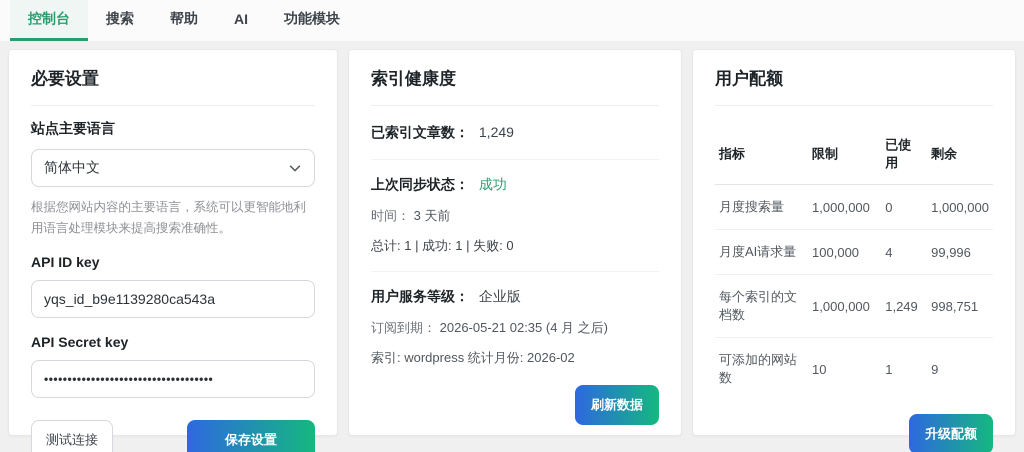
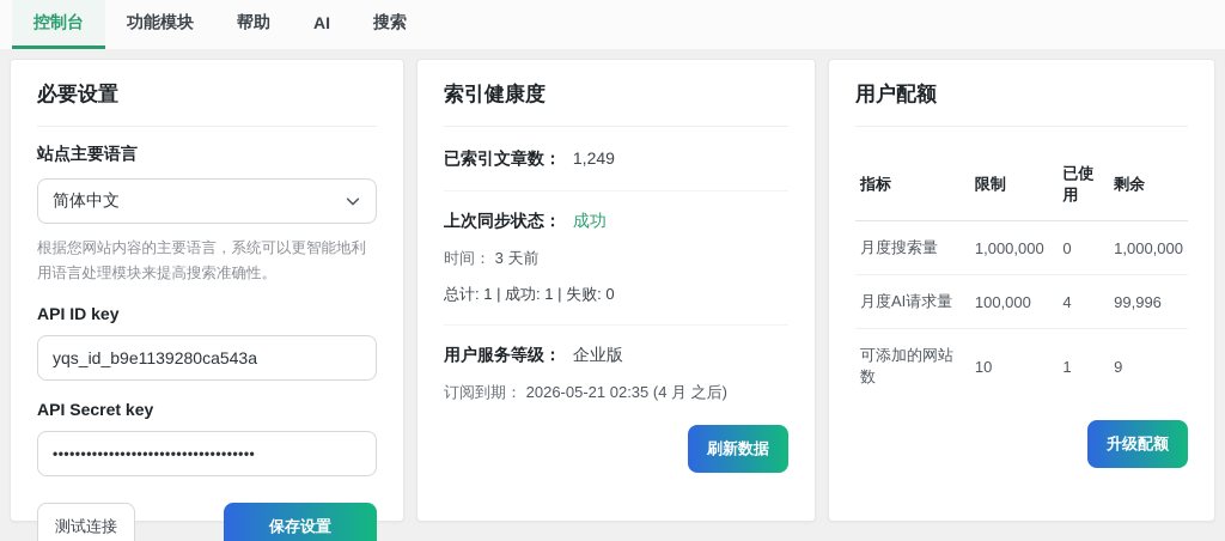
  控制台
- 搜索
+ 功能模块
  帮助
  AI
- 功能模块
+ 搜索
  必要设置
  站点主要语言
  简体中文
  根据您网站内容的主要语言，系统可以更智能地利用语言处理模块来提高搜索准确性。
  API ID key
  yqs_id_b9e1139280ca543a
  API Secret key
  ••••••••••••••••••••••••••••••••••••
  测试连接
  保存设置
  索引健康度
  已索引文章数： 1,249
  上次同步状态： 成功
  时间： 3 天前
  总计: 1 | 成功: 1 | 失败: 0
  用户服务等级： 企业版
  订阅到期： 2026-05-21 02:35 (4 月 之后)
- 索引: wordpress 统计月份: 2026-02
  刷新数据
  用户配额
  指标	限制	已使用	剩余
  月度搜索量	1,000,000	0	1,000,000
  月度AI请求量	100,000	4	99,996
- 每个索引的文档数	1,000,000	1,249	998,751
  可添加的网站数	10	1	9
  升级配额
